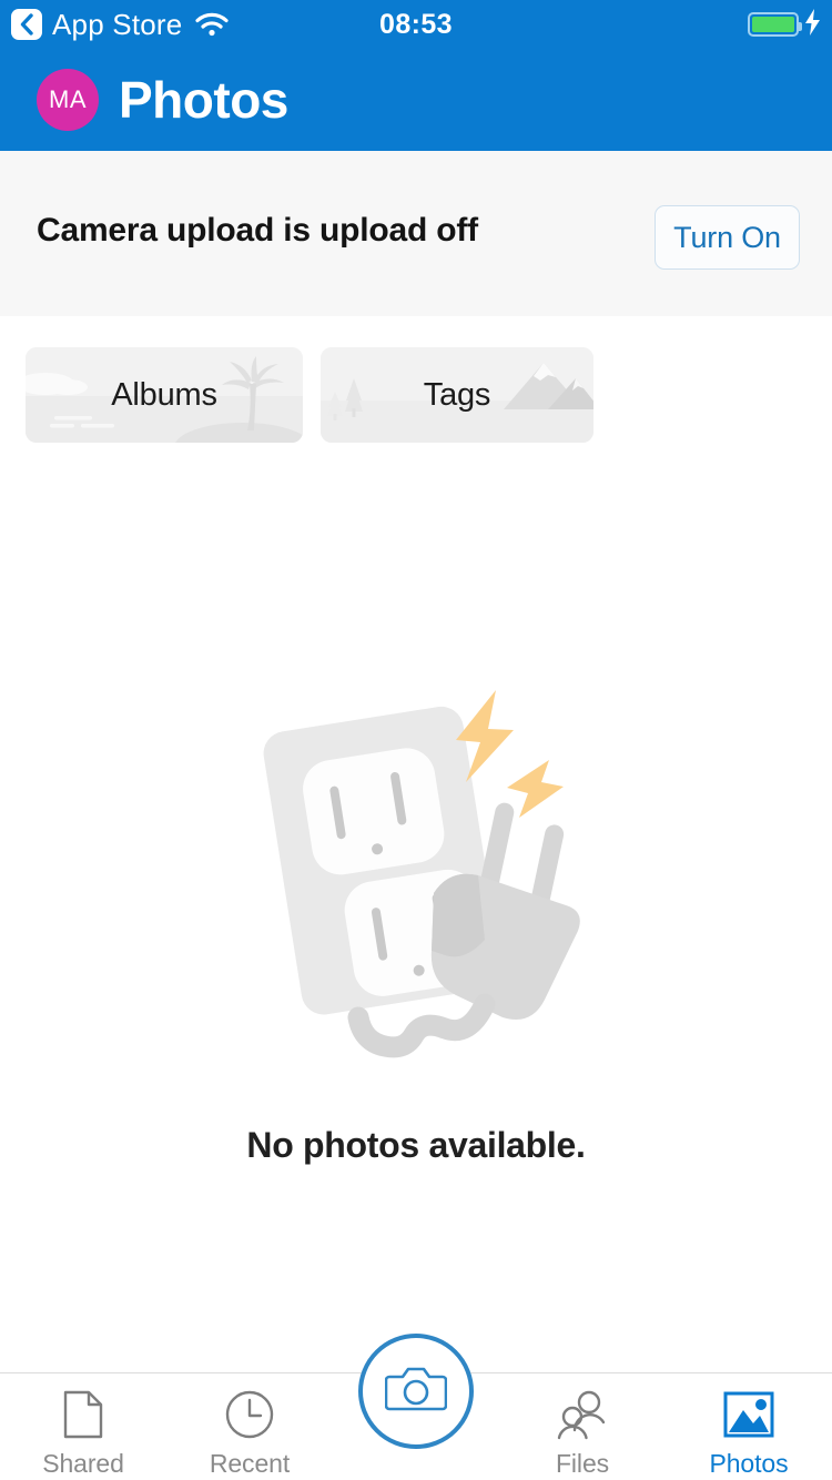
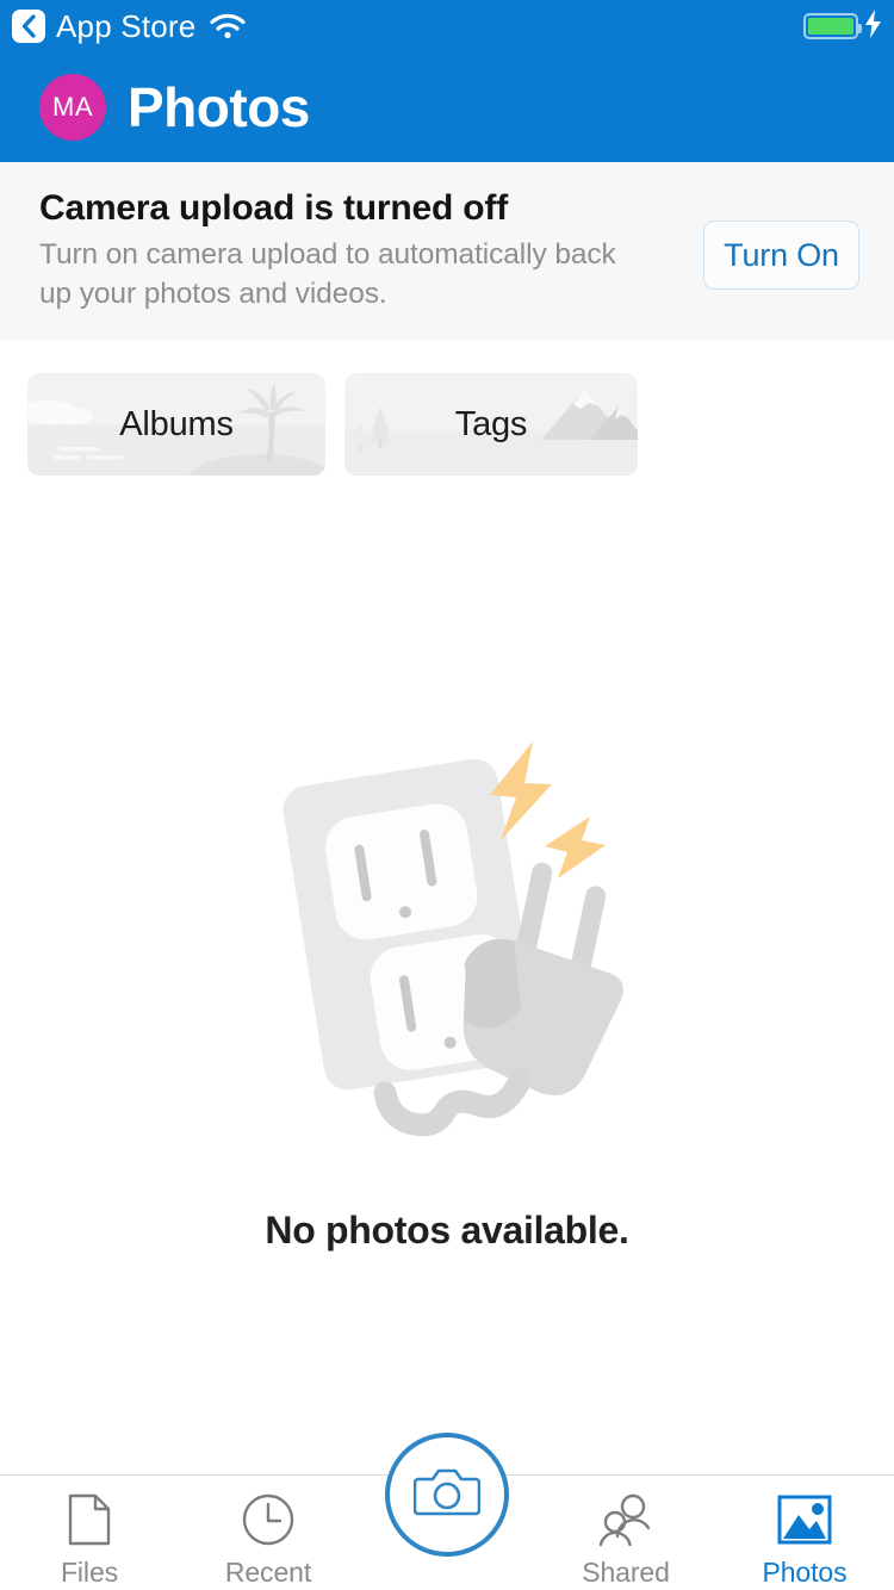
  App Store
- 08:53
  MA
  Photos
- Camera upload is upload off
+ Camera upload is turned off
+ Turn on camera upload to automatically back up your photos and videos.
  Turn On
  Albums
  Tags
  No photos available.
- Shared
+ Files
  Recent
- Files
+ Shared
  Photos
